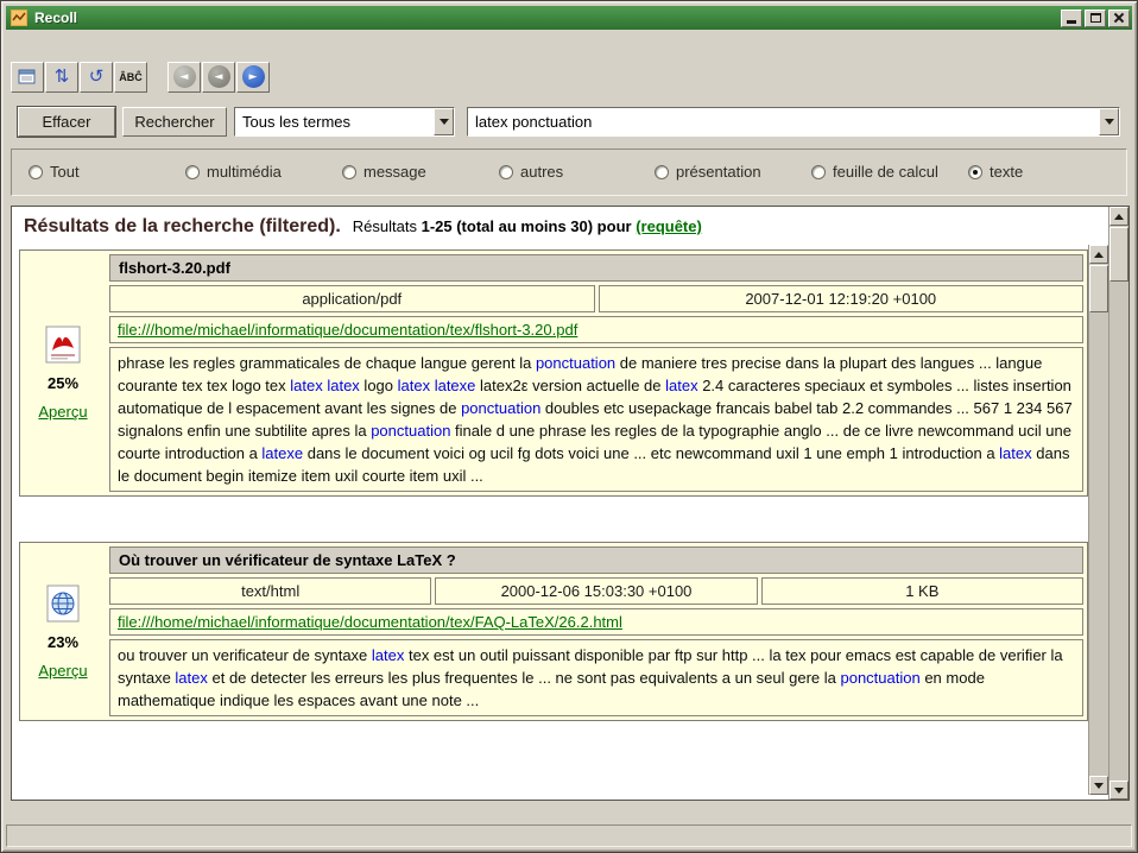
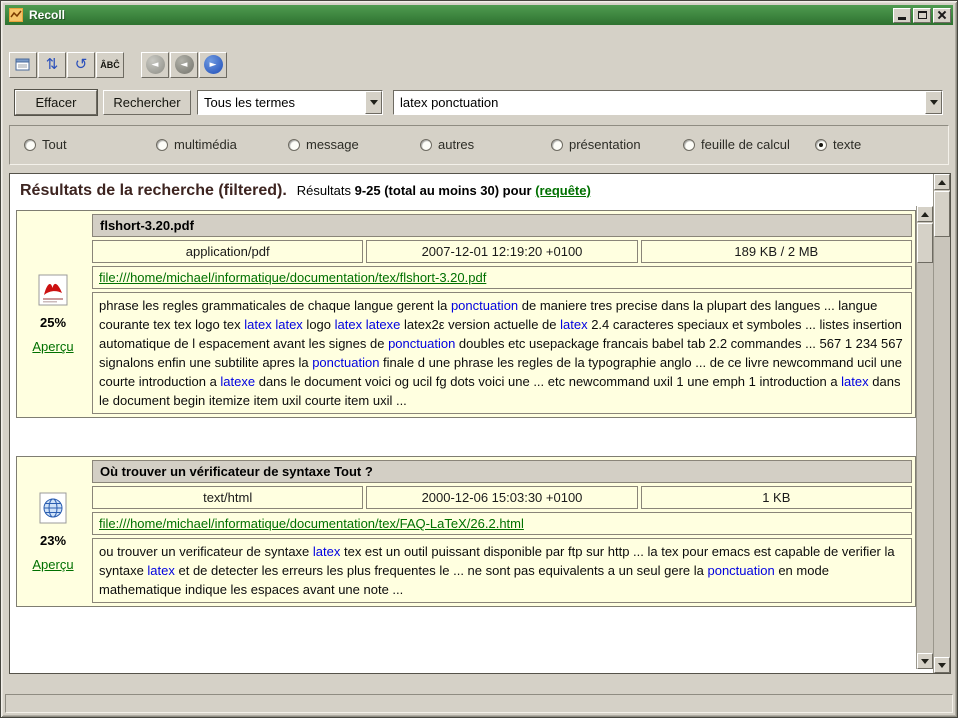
  Recoll
  ⇅
  ↺
  ÂBĈ
  ◄
  ◄
  ►
  Effacer
  Rechercher
  Tous les termes
  latex ponctuation
  Tout
  multimédia
  message
  autres
  présentation
  feuille de calcul
  texte
  Résultats de la recherche (filtered).
- Résultats 1-25 (total au moins 30) pour (requête)
+ Résultats 9-25 (total au moins 30) pour (requête)
  25%
  Aperçu
  flshort-3.20.pdf
  application/pdf
  2007-12-01 12:19:20 +0100
+ 189 KB / 2 MB
  file:///home/michael/informatique/documentation/tex/flshort-3.20.pdf
  phrase les regles grammaticales de chaque langue gerent la ponctuation de maniere tres precise dans la plupart des langues ... langue courante tex tex logo tex latex latex logo latex latexe latex2ε version actuelle de latex 2.4 caracteres speciaux et symboles ... listes insertion automatique de l espacement avant les signes de ponctuation doubles etc usepackage francais babel tab 2.2 commandes ... 567 1 234 567 signalons enfin une subtilite apres la ponctuation finale d une phrase les regles de la typographie anglo ... de ce livre newcommand ucil une courte introduction a latexe dans le document voici og ucil fg dots voici une ... etc newcommand uxil 1 une emph 1 introduction a latex dans le document begin itemize item uxil courte item uxil ...
  23%
  Aperçu
- Où trouver un vérificateur de syntaxe LaTeX ?
+ Où trouver un vérificateur de syntaxe Tout ?
  text/html
  2000-12-06 15:03:30 +0100
  1 KB
  file:///home/michael/informatique/documentation/tex/FAQ-LaTeX/26.2.html
  ou trouver un verificateur de syntaxe latex tex est un outil puissant disponible par ftp sur http ... la tex pour emacs est capable de verifier la syntaxe latex et de detecter les erreurs les plus frequentes le ... ne sont pas equivalents a un seul gere la ponctuation en mode mathematique indique les espaces avant une note ...
